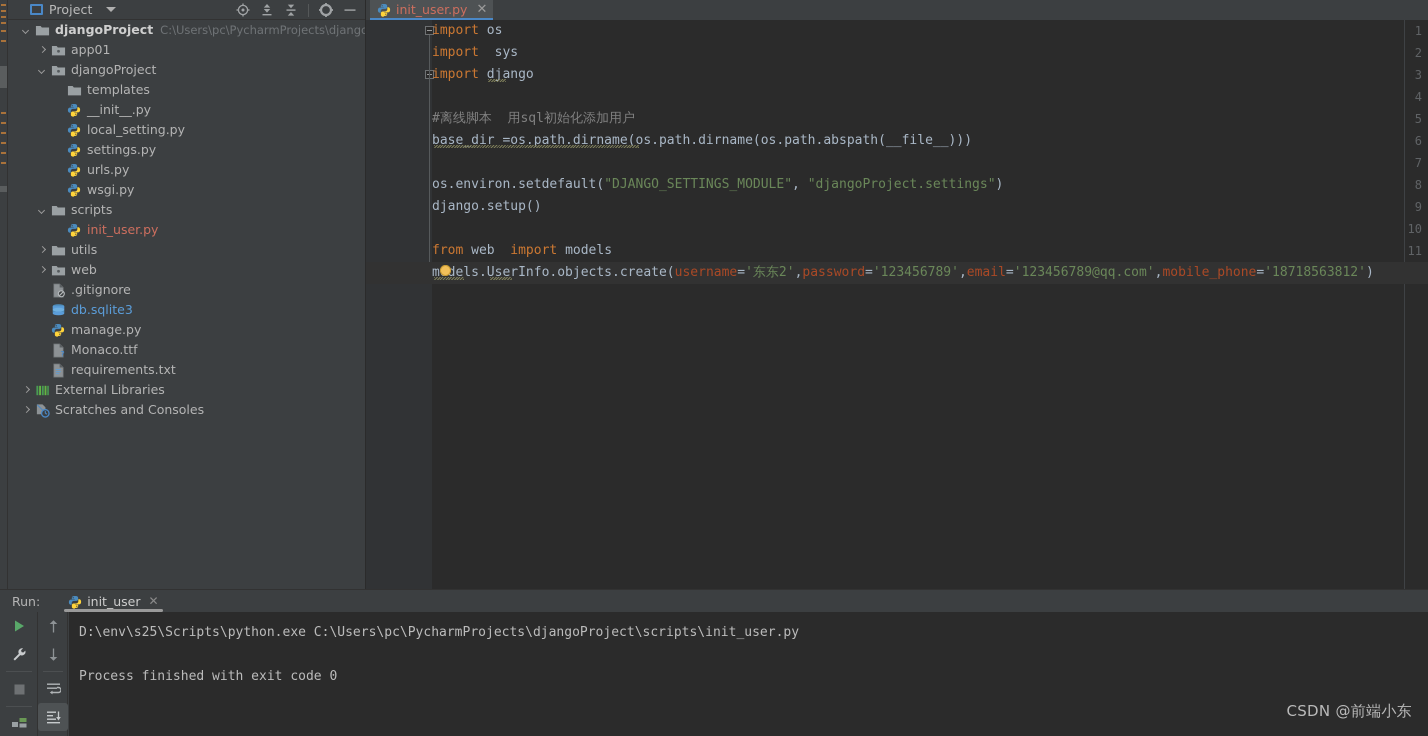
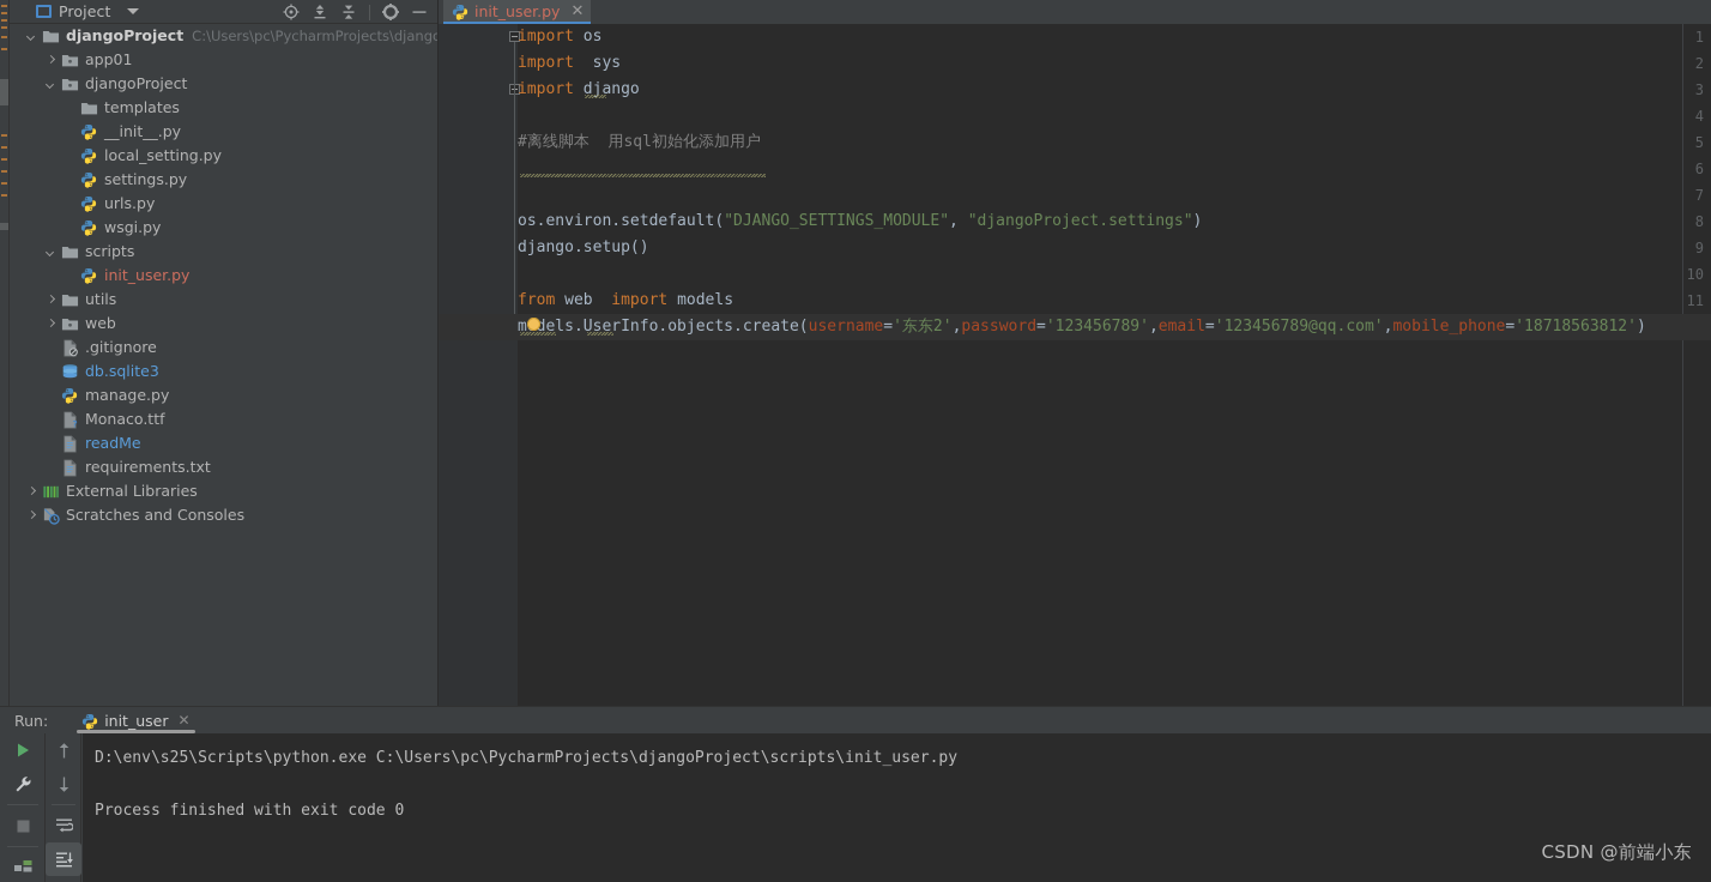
  Project
  djangoProject
  C:\Users\pc\PycharmProjects\django
  app01
  djangoProject
  templates
  __init__.py
  local_setting.py
  settings.py
  urls.py
  wsgi.py
  scripts
  init_user.py
  utils
  web
  .gitignore
  db.sqlite3
  manage.py
  ?
  Monaco.ttf
+ readMe
  requirements.txt
  External Libraries
  Scratches and Consoles
  init_user.py
  ✕
  1
  2
  3
  4
  5
  6
  7
  8
  9
  10
  11
  import os
  import sys
  import django
  #离线脚本 用sql初始化添加用户
- base_dir =os.path.dirname(os.path.dirname(os.path.abspath(__file__)))
  os.environ.setdefault("DJANGO_SETTINGS_MODULE", "djangoProject.settings")
  django.setup()
  from web import models
  mdels.UserInfo.objects.create(username='东东2',password='123456789',email='123456789@qq.com',mobile_phone='18718563812')
  Run:
  init_user
  ✕
  D:\env\s25\Scripts\python.exe C:\Users\pc\PycharmProjects\djangoProject\scripts\init_user.py
  Process finished with exit code 0
  CSDN @前端小东
